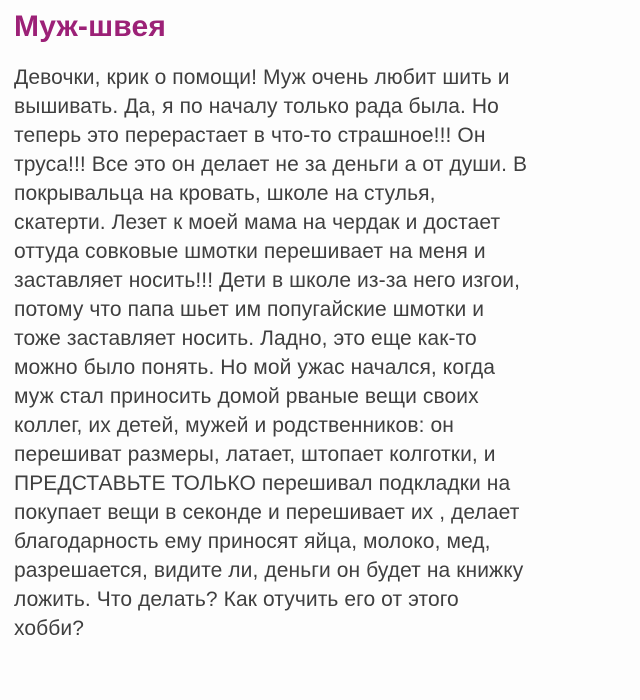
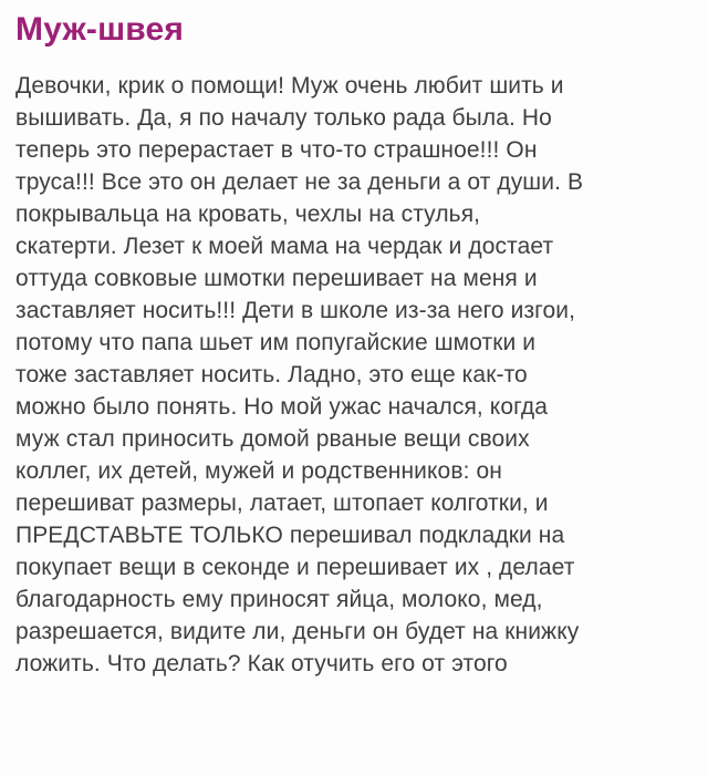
  Муж-швея
  Девочки, крик о помощи! Муж очень любит шить и
  вышивать. Да, я по началу только рада была. Но
  теперь это перерастает в что-то страшное!!! Он
  труса!!! Все это он делает не за деньги а от души. В
- покрывальца на кровать, школе на стулья,
+ покрывальца на кровать, чехлы на стулья,
  скатерти. Лезет к моей мама на чердак и достает
  оттуда совковые шмотки перешивает на меня и
  заставляет носить!!! Дети в школе из-за него изгои,
  потому что папа шьет им попугайские шмотки и
  тоже заставляет носить. Ладно, это еще как-то
  можно было понять. Но мой ужас начался, когда
  муж стал приносить домой рваные вещи своих
  коллег, их детей, мужей и родственников: он
  перешиват размеры, латает, штопает колготки, и
  ПРЕДСТАВЬТЕ ТОЛЬКО перешивал подкладки на
  покупает вещи в секонде и перешивает их , делает
  благодарность ему приносят яйца, молоко, мед,
  разрешается, видите ли, деньги он будет на книжку
  ложить. Что делать? Как отучить его от этого
- хобби?
